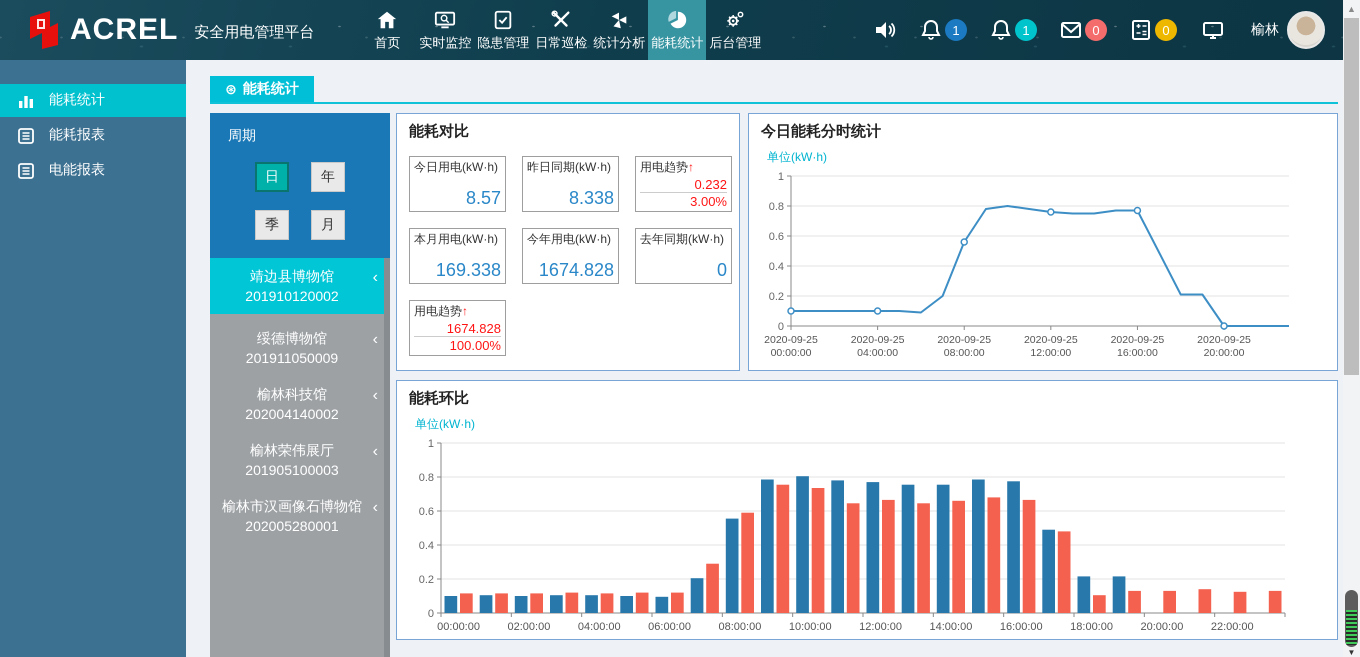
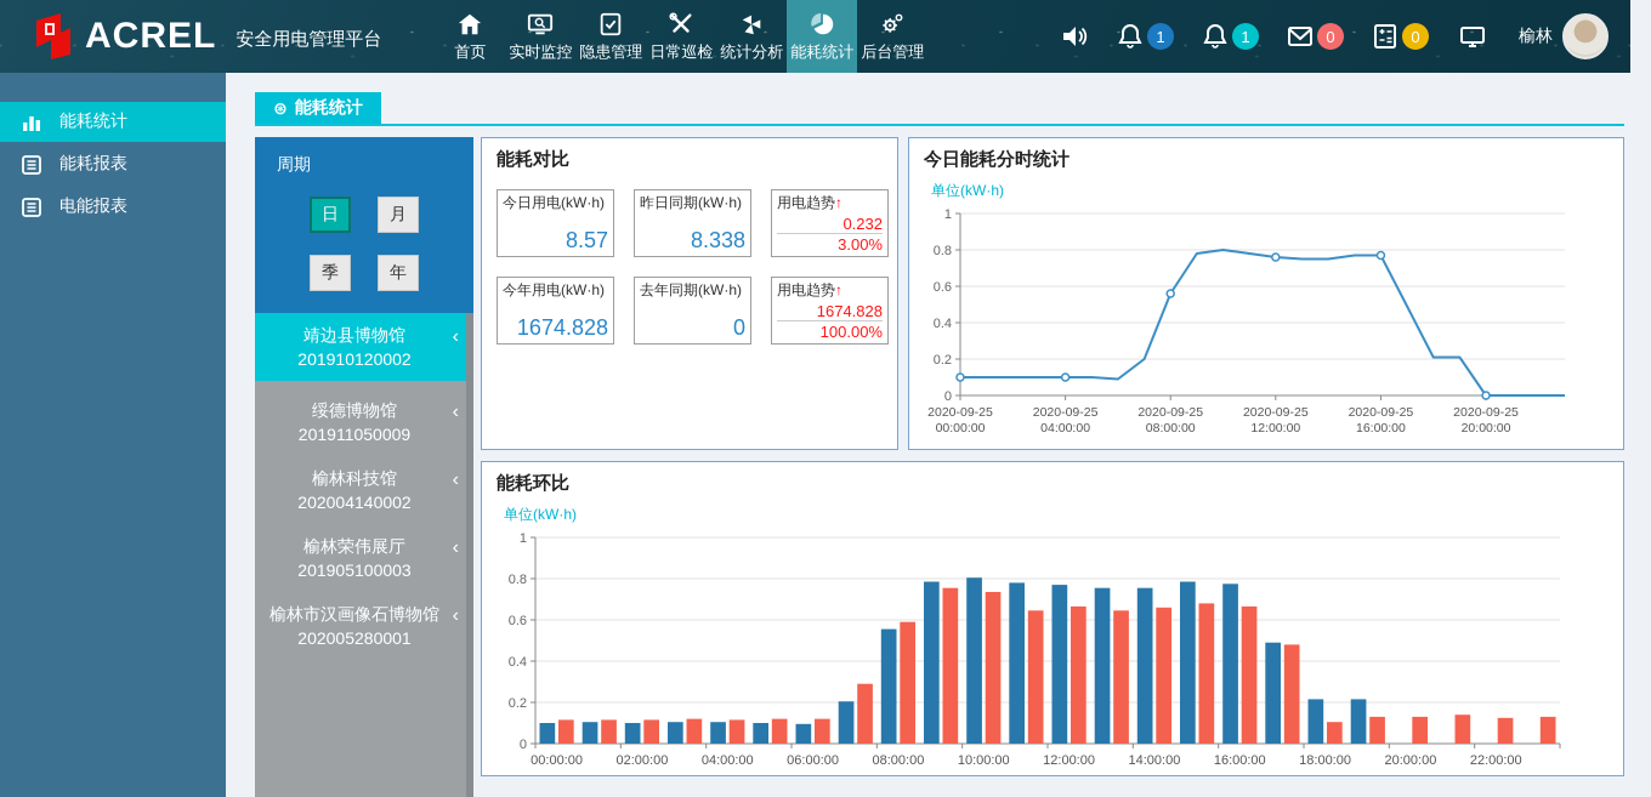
  ACREL
  安全用电管理平台
  首页
  实时监控
  隐患管理
  日常巡检
  统计分析
  能耗统计
  后台管理
  1
  1
  0
  0
  榆林
  能耗统计
  能耗报表
  电能报表
  ⊛
  能耗统计
  周期
  日
- 年
+ 月
  季
- 月
+ 年
  靖边县博物馆
  201910120002
  ‹
  绥德博物馆
  201911050009
  ‹
  榆林科技馆
  202004140002
  ‹
  榆林荣伟展厅
  201905100003
  ‹
  榆林市汉画像石博物馆
  202005280001
  ‹
  能耗对比
  今日用电(kW·h)
  8.57
  昨日同期(kW·h)
  8.338
  用电趋势↑
  0.232
  3.00%
- 本月用电(kW·h)
- 169.338
  今年用电(kW·h)
  1674.828
  去年同期(kW·h)
  0
  用电趋势↑
  1674.828
  100.00%
  今日能耗分时统计
  单位(kW·h)
  0
  0.2
  0.4
  0.6
  0.8
  1
  2020-09-25
  00:00:00
  2020-09-25
  04:00:00
  2020-09-25
  08:00:00
  2020-09-25
  12:00:00
  2020-09-25
  16:00:00
  2020-09-25
  20:00:00
  能耗环比
  单位(kW·h)
  0
  0.2
  0.4
  0.6
  0.8
  1
  00:00:00
  02:00:00
  04:00:00
  06:00:00
  08:00:00
  10:00:00
  12:00:00
  14:00:00
  16:00:00
  18:00:00
  20:00:00
  22:00:00
- ▲
- ▼
